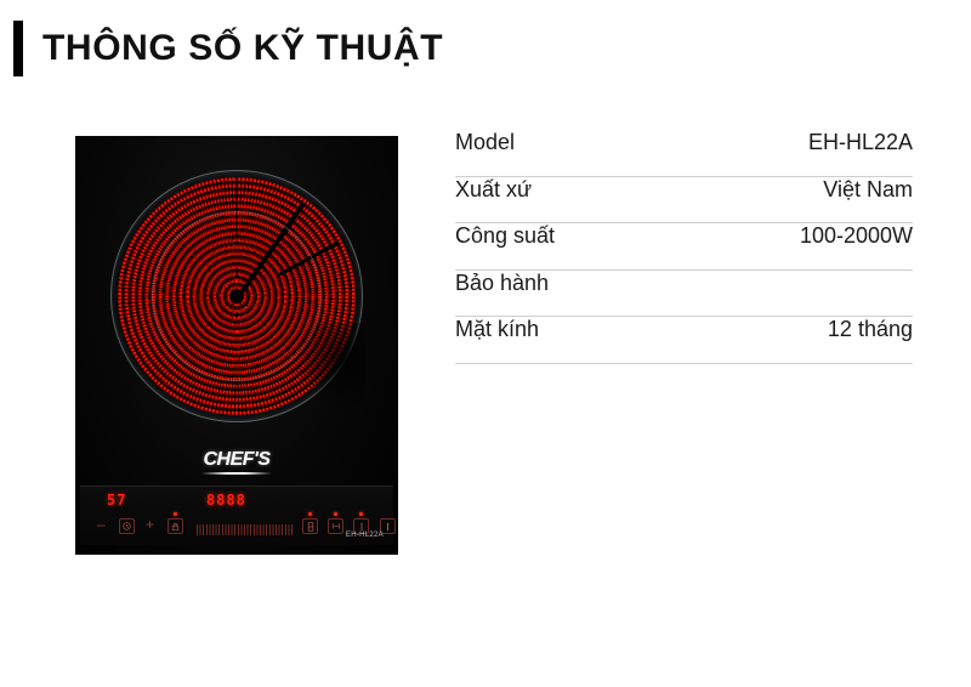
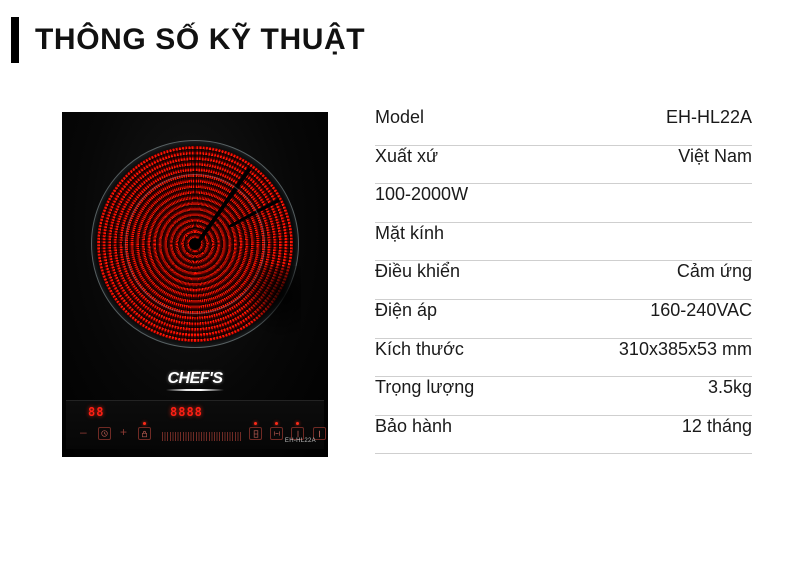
  THÔNG SỐ KỸ THUẬT
  CHEF'S
- 57
+ 88
  8888
  –
  +
  Model
  EH-HL22A
  Xuất xứ
  Việt Nam
- Công suất
  100-2000W
- Bảo hành
+ Mặt kính
+ Điều khiển
+ Cảm ứng
+ Điện áp
+ 160-240VAC
+ Kích thước
+ 310x385x53 mm
+ Trọng lượng
+ 3.5kg
- Mặt kính
+ Bảo hành
  12 tháng
